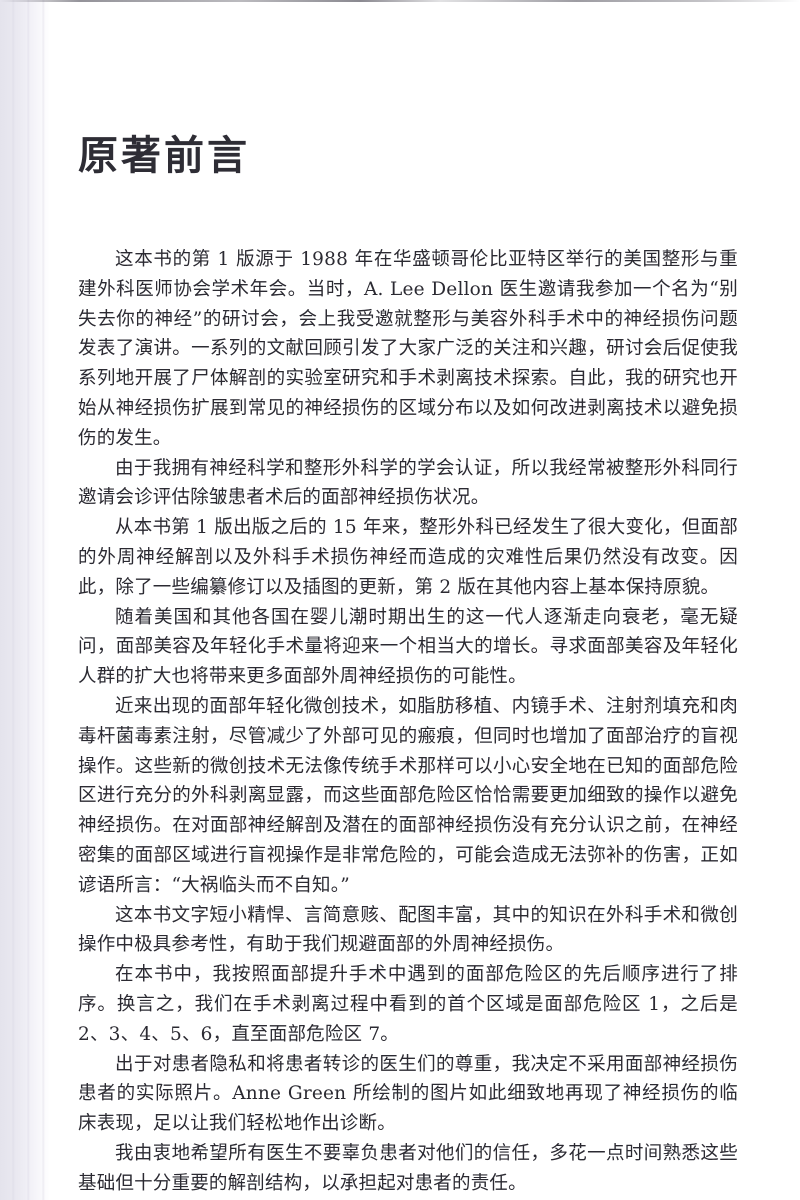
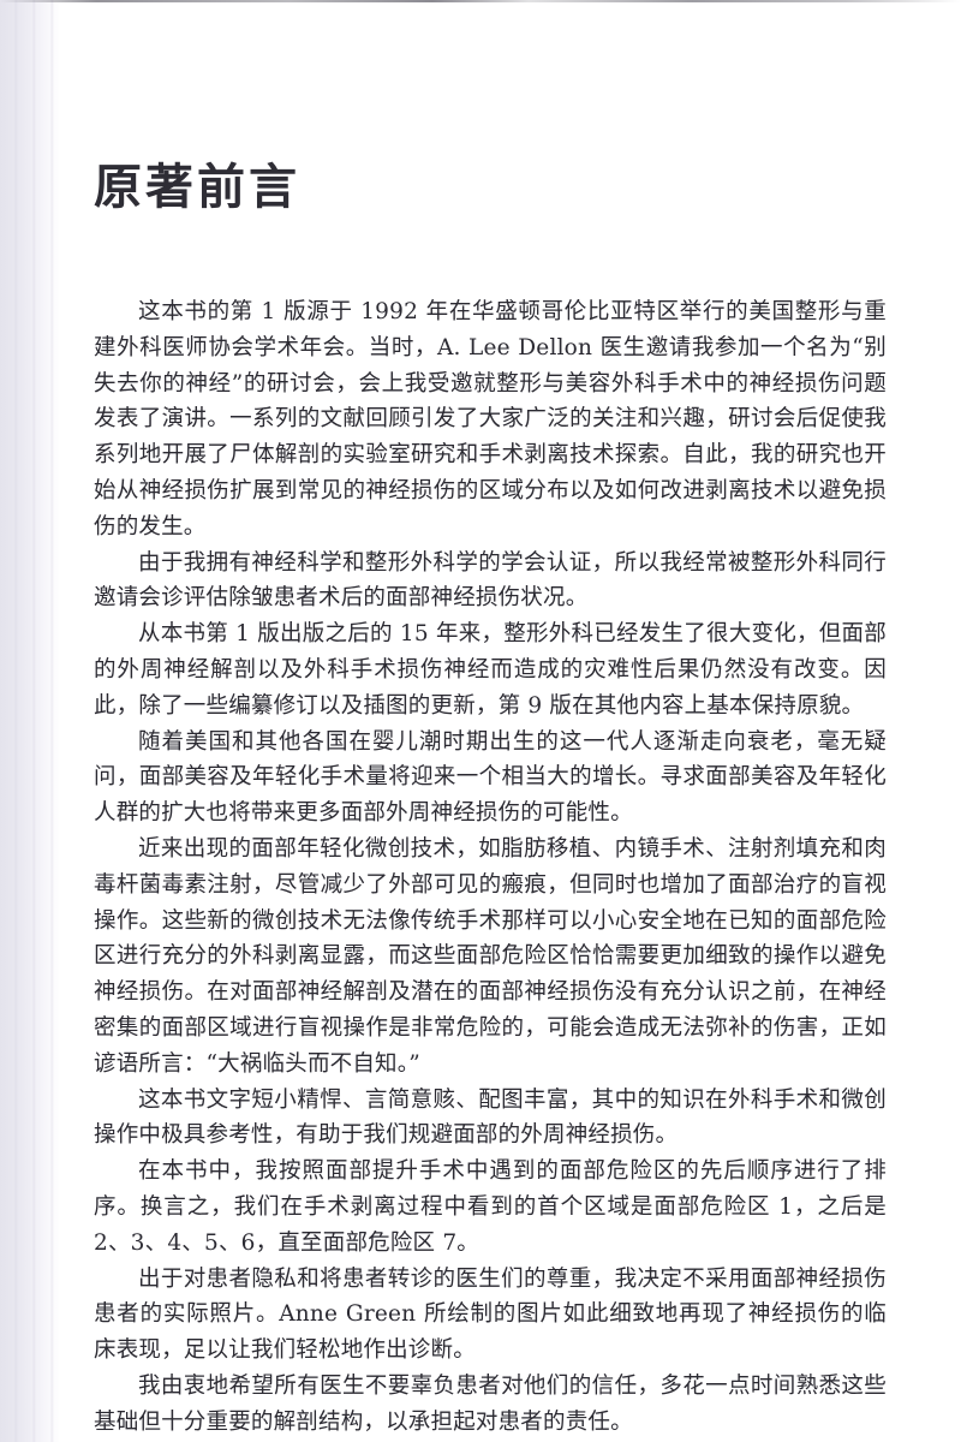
  原著前言
- 这本书的第 1 版源于 1988 年在华盛顿哥伦比亚特区举行的美国整形与重建外科医师协会学术年会。当时，A. Lee Dellon 医生邀请我参加一个名为“别失去你的神经”的研讨会，会上我受邀就整形与美容外科手术中的神经损伤问题发表了演讲。一系列的文献回顾引发了大家广泛的关注和兴趣，研讨会后促使我系列地开展了尸体解剖的实验室研究和手术剥离技术探索。自此，我的研究也开始从神经损伤扩展到常见的神经损伤的区域分布以及如何改进剥离技术以避免损伤的发生。
+ 这本书的第 1 版源于 1992 年在华盛顿哥伦比亚特区举行的美国整形与重建外科医师协会学术年会。当时，A. Lee Dellon 医生邀请我参加一个名为“别失去你的神经”的研讨会，会上我受邀就整形与美容外科手术中的神经损伤问题发表了演讲。一系列的文献回顾引发了大家广泛的关注和兴趣，研讨会后促使我系列地开展了尸体解剖的实验室研究和手术剥离技术探索。自此，我的研究也开始从神经损伤扩展到常见的神经损伤的区域分布以及如何改进剥离技术以避免损伤的发生。
  由于我拥有神经科学和整形外科学的学会认证，所以我经常被整形外科同行邀请会诊评估除皱患者术后的面部神经损伤状况。
- 从本书第 1 版出版之后的 15 年来，整形外科已经发生了很大变化，但面部的外周神经解剖以及外科手术损伤神经而造成的灾难性后果仍然没有改变。因此，除了一些编纂修订以及插图的更新，第 2 版在其他内容上基本保持原貌。
+ 从本书第 1 版出版之后的 15 年来，整形外科已经发生了很大变化，但面部的外周神经解剖以及外科手术损伤神经而造成的灾难性后果仍然没有改变。因此，除了一些编纂修订以及插图的更新，第 9 版在其他内容上基本保持原貌。
  随着美国和其他各国在婴儿潮时期出生的这一代人逐渐走向衰老，毫无疑问，面部美容及年轻化手术量将迎来一个相当大的增长。寻求面部美容及年轻化人群的扩大也将带来更多面部外周神经损伤的可能性。
  近来出现的面部年轻化微创技术，如脂肪移植、内镜手术、注射剂填充和肉毒杆菌毒素注射，尽管减少了外部可见的瘢痕，但同时也增加了面部治疗的盲视操作。这些新的微创技术无法像传统手术那样可以小心安全地在已知的面部危险区进行充分的外科剥离显露，而这些面部危险区恰恰需要更加细致的操作以避免神经损伤。在对面部神经解剖及潜在的面部神经损伤没有充分认识之前，在神经密集的面部区域进行盲视操作是非常危险的，可能会造成无法弥补的伤害，正如谚语所言：“大祸临头而不自知。”
  这本书文字短小精悍、言简意赅、配图丰富，其中的知识在外科手术和微创操作中极具参考性，有助于我们规避面部的外周神经损伤。
  在本书中，我按照面部提升手术中遇到的面部危险区的先后顺序进行了排序。换言之，我们在手术剥离过程中看到的首个区域是面部危险区 1，之后是 2、3、4、5、6，直至面部危险区 7。
  出于对患者隐私和将患者转诊的医生们的尊重，我决定不采用面部神经损伤患者的实际照片。Anne Green 所绘制的图片如此细致地再现了神经损伤的临床表现，足以让我们轻松地作出诊断。
  我由衷地希望所有医生不要辜负患者对他们的信任，多花一点时间熟悉这些基础但十分重要的解剖结构，以承担起对患者的责任。
